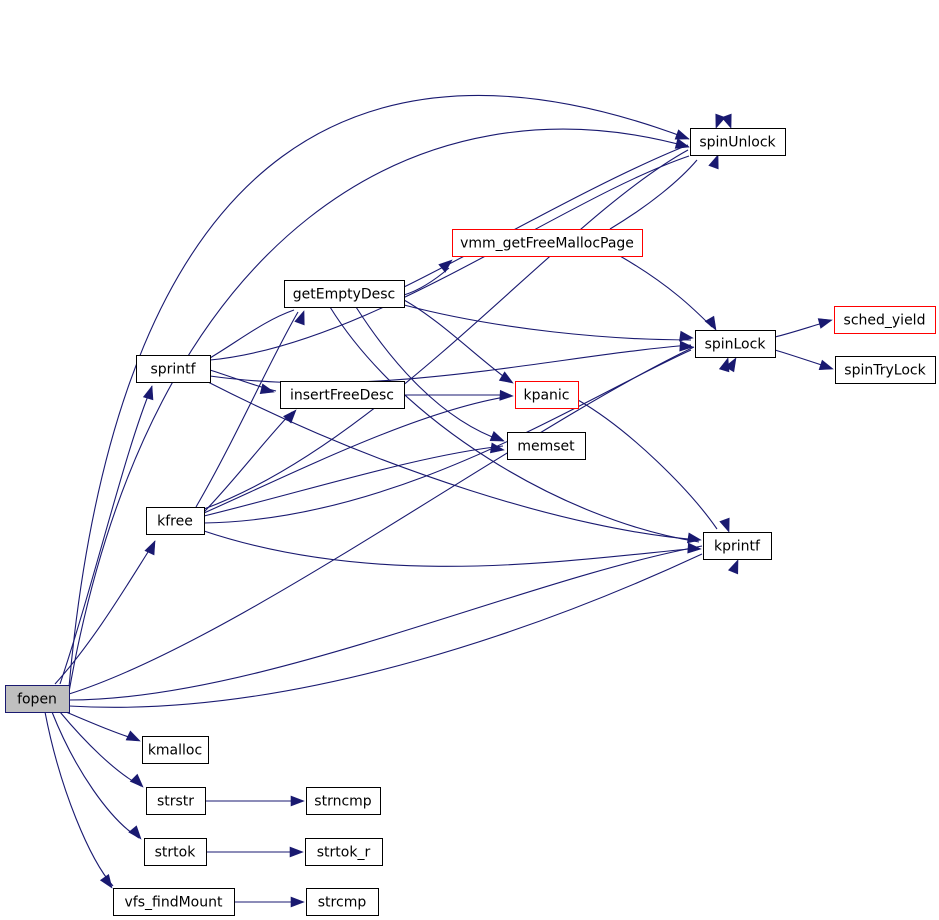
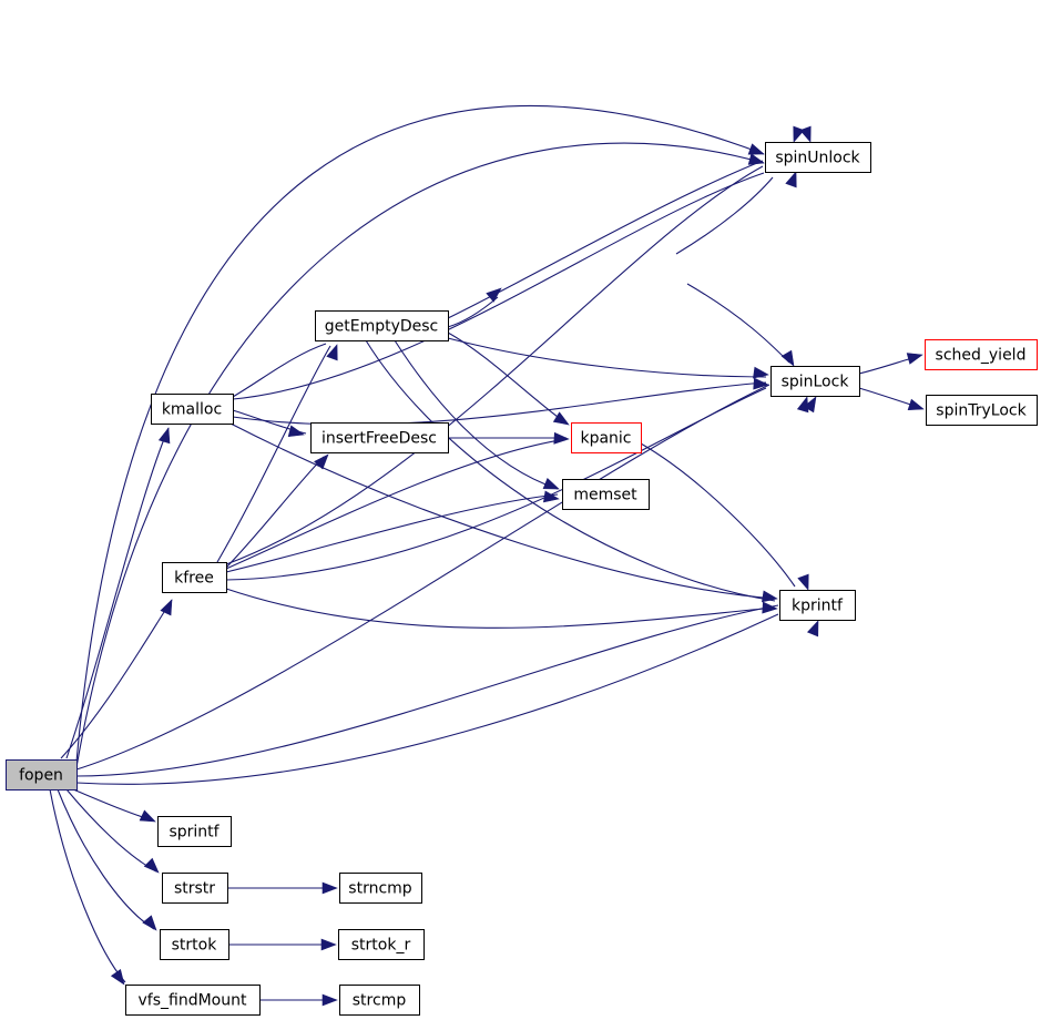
  fopen
- sprintf
+ kmalloc
  kfree
  getEmptyDesc
  insertFreeDesc
- vmm_getFreeMallocPage
  kpanic
  memset
  spinUnlock
  spinLock
  kprintf
  sched_yield
  spinTryLock
- kmalloc
+ sprintf
  strstr
  strncmp
  strtok
  strtok_r
  vfs_findMount
  strcmp
